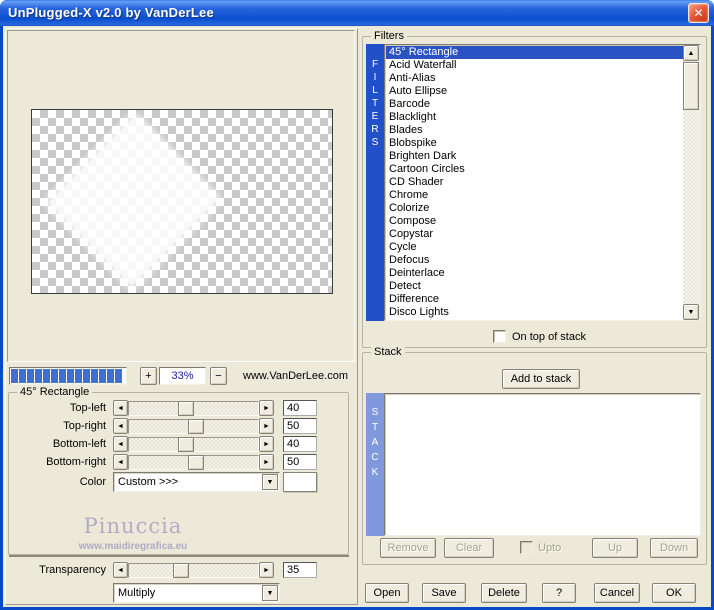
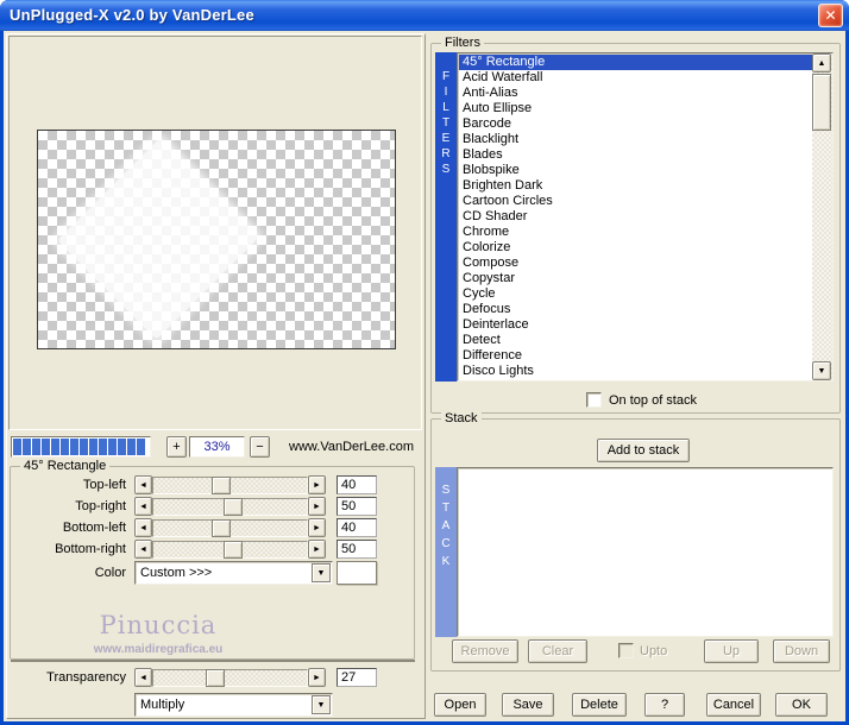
  UnPlugged-X v2.0 by VanDerLee
  ✕
  +
  33%
  −
  www.VanDerLee.com
  45° Rectangle
  Top-left
  40
  Top-right
  50
  Bottom-left
  40
  Bottom-right
  50
  Color
  Custom >>>
  Pinuccia
  www.maidiregrafica.eu
  Transparency
- 35
+ 27
  Multiply
  Filters
  F
  I
  L
  T
  E
  R
  S
  45° Rectangle
  Acid Waterfall
  Anti-Alias
  Auto Ellipse
  Barcode
  Blacklight
  Blades
  Blobspike
  Brighten Dark
  Cartoon Circles
  CD Shader
  Chrome
  Colorize
  Compose
  Copystar
  Cycle
  Defocus
  Deinterlace
  Detect
  Difference
  Disco Lights
  On top of stack
  Stack
  Add to stack
  S
  T
  A
  C
  K
  Remove
  Clear
  Upto
  Up
  Down
  Open
  Save
  Delete
  ?
  Cancel
  OK
